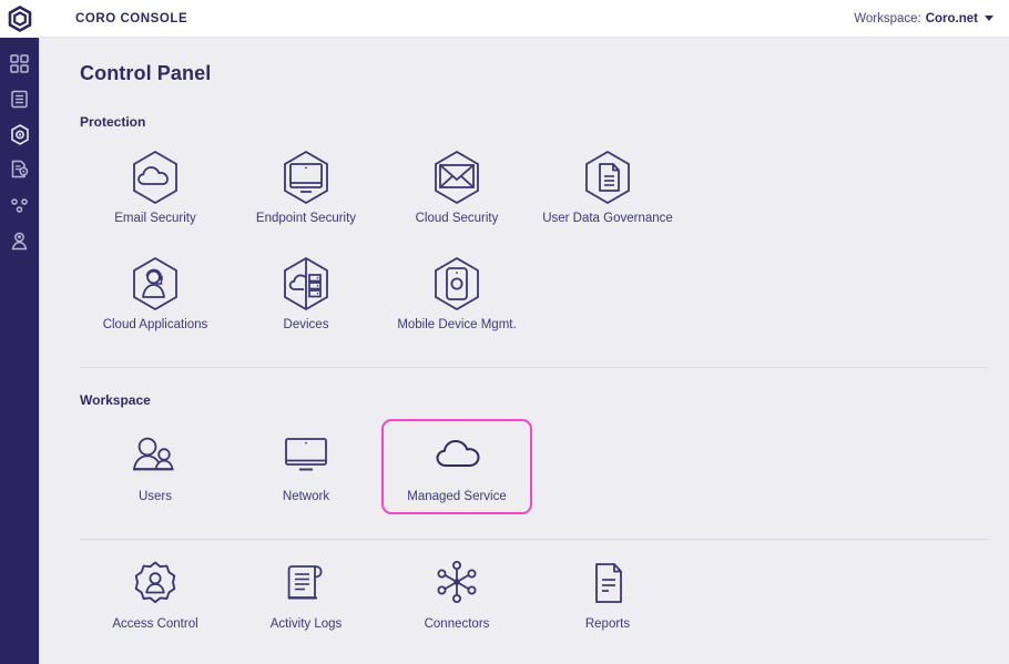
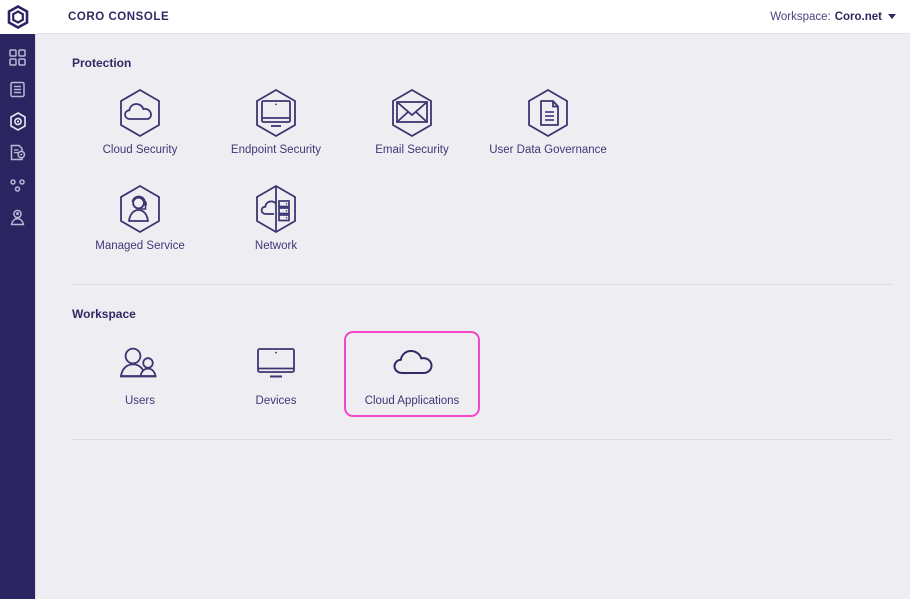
  CORO CONSOLE
  Workspace:
  Coro.net
- Control Panel
  Protection
- Email Security
+ Cloud Security
  Endpoint Security
- Cloud Security
+ Email Security
  User Data Governance
- Cloud Applications
+ Managed Service
- Devices
+ Network
- Mobile Device Mgmt.
  Workspace
  Users
- Network
+ Devices
- Managed Service
+ Cloud Applications
- Access Control
- Activity Logs
- Connectors
- Reports
